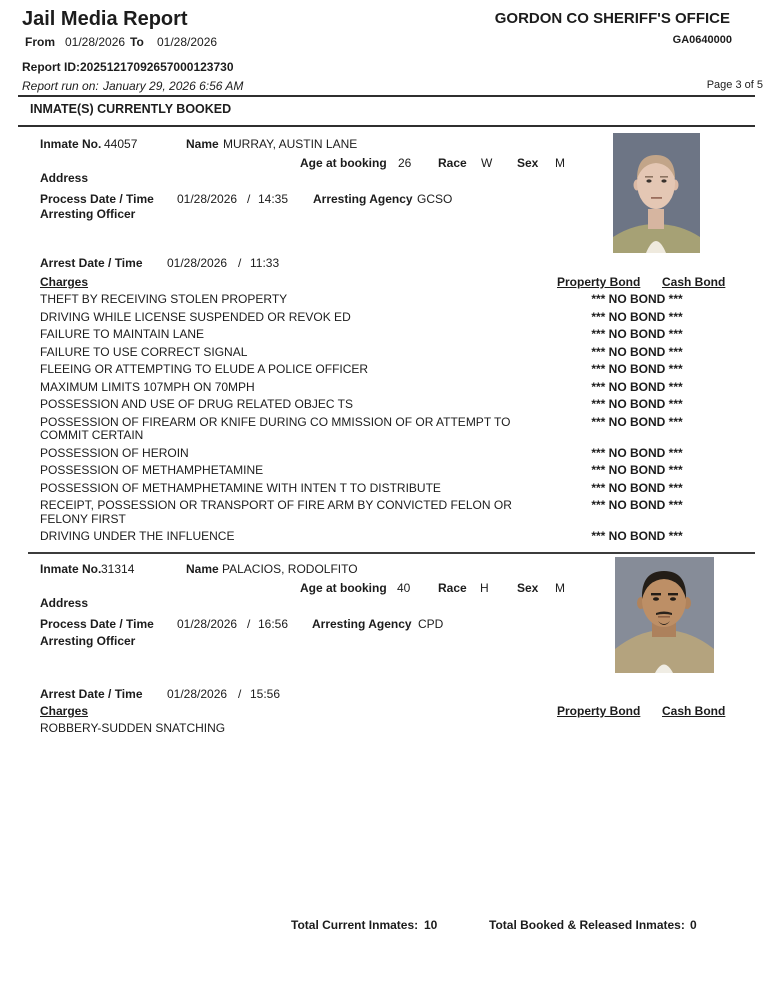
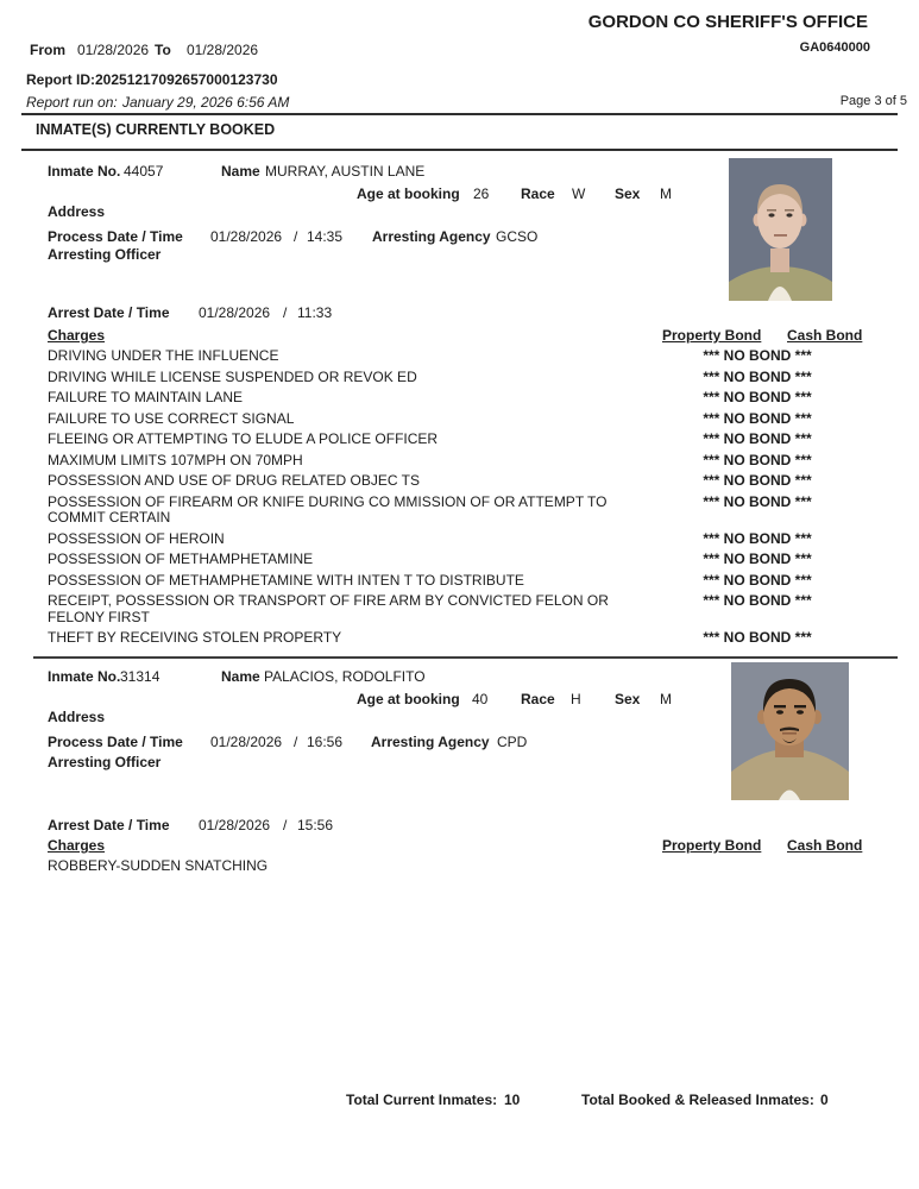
- Jail Media Report
  From
  01/28/2026
  To
  01/28/2026
  GORDON CO SHERIFF'S OFFICE
  GA0640000
  Report ID:
  20251217092657000123730
  Report run on:
  January 29, 2026 6:56 AM
  Page 3 of 5
  INMATE(S) CURRENTLY BOOKED
  Inmate No.
  44057
  Name
  MURRAY, AUSTIN LANE
  Age at booking
  26
  Race
  W
  Sex
  M
  Address
  Process Date / Time
  01/28/2026
  /
  14:35
  Arresting Agency
  GCSO
  Arresting Officer
  Arrest Date / Time
  01/28/2026
  /
  11:33
  Charges
  Property Bond
  Cash Bond
- THEFT BY RECEIVING STOLEN PROPERTY
+ DRIVING UNDER THE INFLUENCE
  *** NO BOND ***
  DRIVING WHILE LICENSE SUSPENDED OR REVOK ED
  *** NO BOND ***
  FAILURE TO MAINTAIN LANE
  *** NO BOND ***
  FAILURE TO USE CORRECT SIGNAL
  *** NO BOND ***
  FLEEING OR ATTEMPTING TO ELUDE A POLICE OFFICER
  *** NO BOND ***
  MAXIMUM LIMITS 107MPH ON 70MPH
  *** NO BOND ***
  POSSESSION AND USE OF DRUG RELATED OBJEC TS
  *** NO BOND ***
  POSSESSION OF FIREARM OR KNIFE DURING CO MMISSION OF OR ATTEMPT TO COMMIT CERTAIN
  *** NO BOND ***
  POSSESSION OF HEROIN
  *** NO BOND ***
  POSSESSION OF METHAMPHETAMINE
  *** NO BOND ***
  POSSESSION OF METHAMPHETAMINE WITH INTEN T TO DISTRIBUTE
  *** NO BOND ***
  RECEIPT, POSSESSION OR TRANSPORT OF FIRE ARM BY CONVICTED FELON OR FELONY FIRST
  *** NO BOND ***
- DRIVING UNDER THE INFLUENCE
+ THEFT BY RECEIVING STOLEN PROPERTY
  *** NO BOND ***
  Inmate No.
  31314
  Name
  PALACIOS, RODOLFITO
  Age at booking
  40
  Race
  H
  Sex
  M
  Address
  Process Date / Time
  01/28/2026
  /
  16:56
  Arresting Agency
  CPD
  Arresting Officer
  Arrest Date / Time
  01/28/2026
  /
  15:56
  Charges
  Property Bond
  Cash Bond
  ROBBERY-SUDDEN SNATCHING
  Total Current Inmates:
  10
  Total Booked & Released Inmates:
  0
